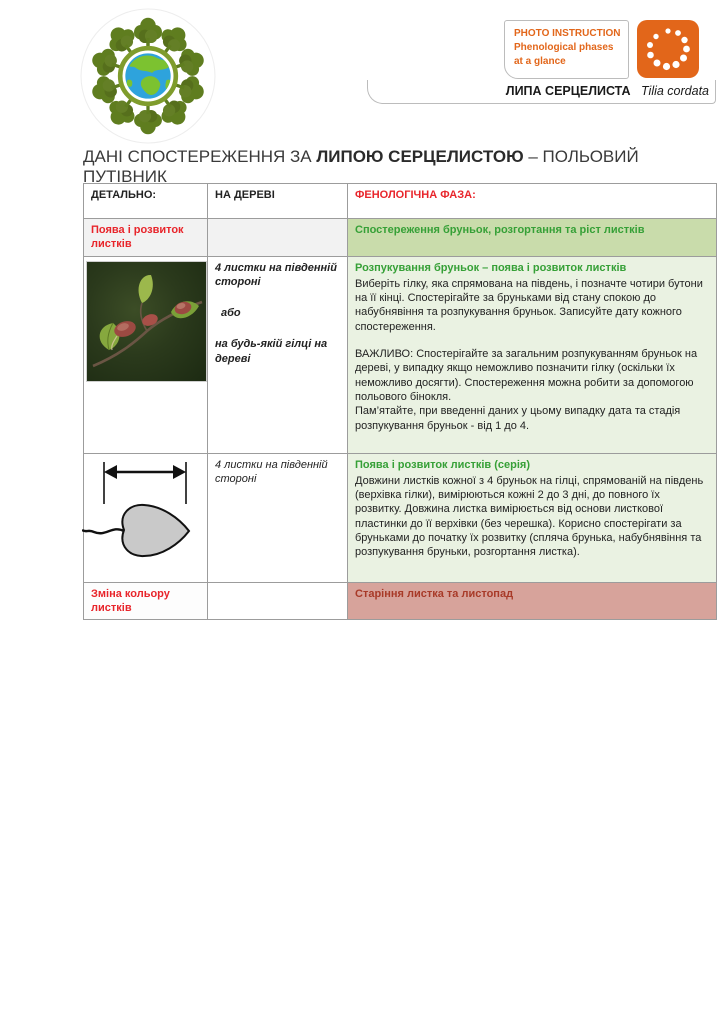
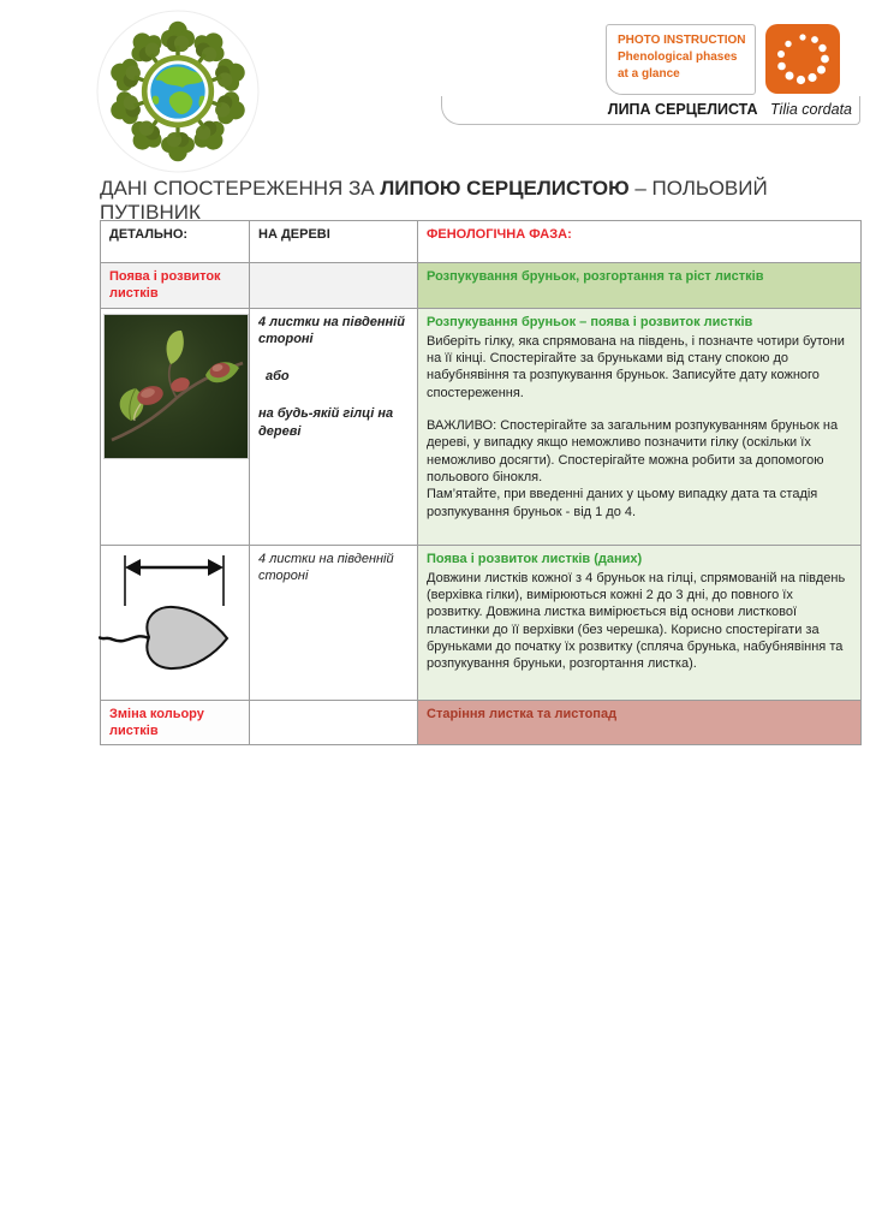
  PHOTO INSTRUCTION
  Phenological phases
  at a glance
  ЛИПА СЕРЦЕЛИСТА Tilia cordata
  ДАНІ СПОСТЕРЕЖЕННЯ ЗА ЛИПОЮ СЕРЦЕЛИСТОЮ – ПОЛЬОВИЙ ПУТІВНИК
  ДЕТАЛЬНО:	НА ДЕРЕВІ	ФЕНОЛОГІЧНА ФАЗА:
- Поява і розвиток листків		Спостереження бруньок, розгортання та ріст листків
+ Поява і розвиток листків		Розпукування бруньок, розгортання та ріст листків
- 	4 листки на південній стороні або на будь-якій гілці на дереві	Розпукування бруньок – поява і розвиток листків Виберіть гілку, яка спрямована на південь, і позначте чотири бутони на її кінці. Спостерігайте за бруньками від стану спокою до набубнявіння та розпукування бруньок. Записуйте дату кожного спостереження. ВАЖЛИВО: Спостерігайте за загальним розпукуванням бруньок на дереві, у випадку якщо неможливо позначити гілку (оскільки їх неможливо досягти). Спостереження можна робити за допомогою польового бінокля. Пам’ятайте, при введенні даних у цьому випадку дата та стадія розпукування бруньок - від 1 до 4.
+ 	4 листки на південній стороні або на будь-якій гілці на дереві	Розпукування бруньок – поява і розвиток листків Виберіть гілку, яка спрямована на південь, і позначте чотири бутони на її кінці. Спостерігайте за бруньками від стану спокою до набубнявіння та розпукування бруньок. Записуйте дату кожного спостереження. ВАЖЛИВО: Спостерігайте за загальним розпукуванням бруньок на дереві, у випадку якщо неможливо позначити гілку (оскільки їх неможливо досягти). Спостерігайте можна робити за допомогою польового бінокля. Пам’ятайте, при введенні даних у цьому випадку дата та стадія розпукування бруньок - від 1 до 4.
- 	4 листки на південній стороні	Поява і розвиток листків (серія) Довжини листків кожної з 4 бруньок на гілці, спрямованій на південь (верхівка гілки), вимірюються кожні 2 до 3 дні, до повного їх розвитку. Довжина листка вимірюється від основи листкової пластинки до її верхівки (без черешка). Корисно спостерігати за бруньками до початку їх розвитку (спляча брунька, набубнявіння та розпукування бруньки, розгортання листка).
+ 	4 листки на південній стороні	Поява і розвиток листків (даних) Довжини листків кожної з 4 бруньок на гілці, спрямованій на південь (верхівка гілки), вимірюються кожні 2 до 3 дні, до повного їх розвитку. Довжина листка вимірюється від основи листкової пластинки до її верхівки (без черешка). Корисно спостерігати за бруньками до початку їх розвитку (спляча брунька, набубнявіння та розпукування бруньки, розгортання листка).
  Зміна кольору листків		Старіння листка та листопад
